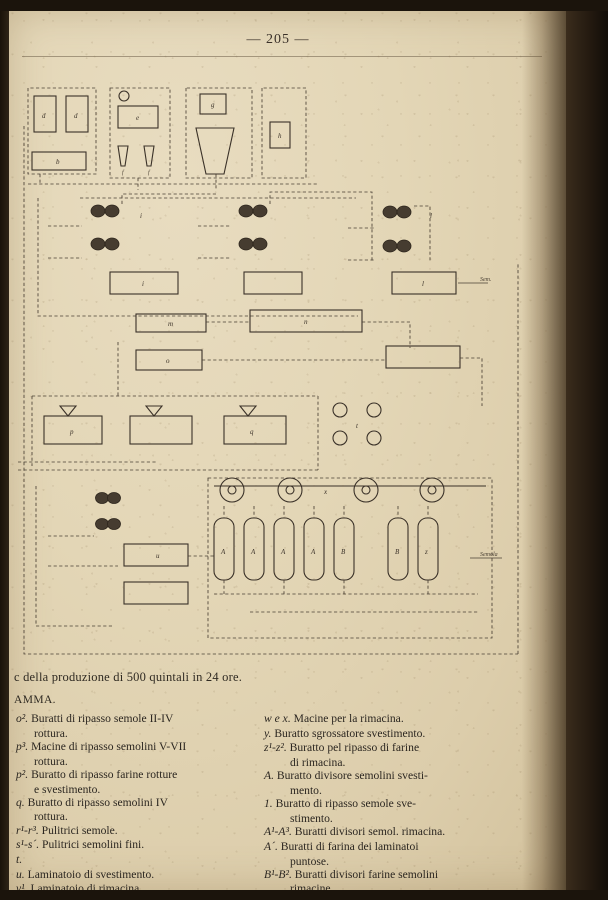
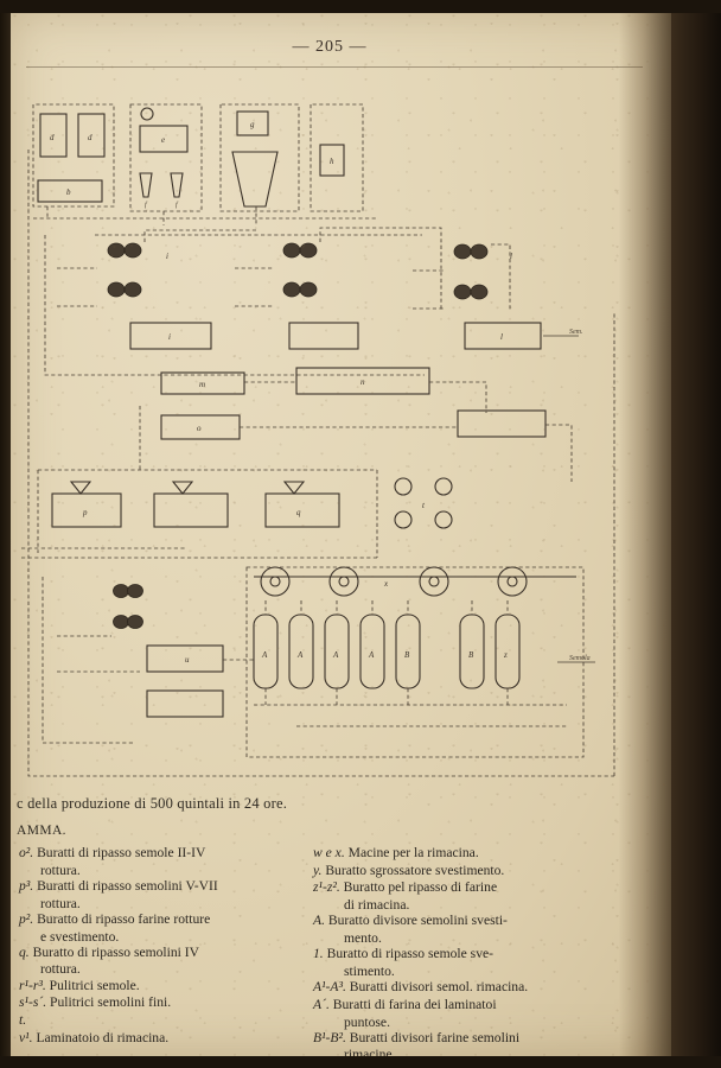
  — 205 —
  d
  d
  b
  e
  g
  h
  i
  l
  i
  l
  m
  n
  o
  p
  q
  t
  u
  x
  A
  A
  A
  A
  B
  B
  z
  c della produzione di 500 quintali in 24 ore.
  AMMA.
  o². Buratti di ripasso semole II-IV
  rottura.
- p³. Macine di ripasso semolini V-VII
+ p³. Buratti di ripasso semolini V-VII
  rottura.
  p². Buratto di ripasso farine rotture
  e svestimento.
  q. Buratto di ripasso semolini IV
  rottura.
  r¹-r³. Pulitrici semole.
  s¹-s´. Pulitrici semolini fini.
  t.
- u. Laminatoio di svestimento.
  v¹. Laminatoio di rimacina.
  w e x. Macine per la rimacina.
  y. Buratto sgrossatore svestimento.
  z¹-z². Buratto pel ripasso di farine
  di rimacina.
  A. Buratto divisore semolini svesti-
  mento.
  1. Buratto di ripasso semole sve-
  stimento.
  A¹-A³. Buratti divisori semol. rimacina.
  A´. Buratti di farina dei laminatoi
  puntose.
  B¹-B². Buratti divisori farine semolini
  rimacine.
